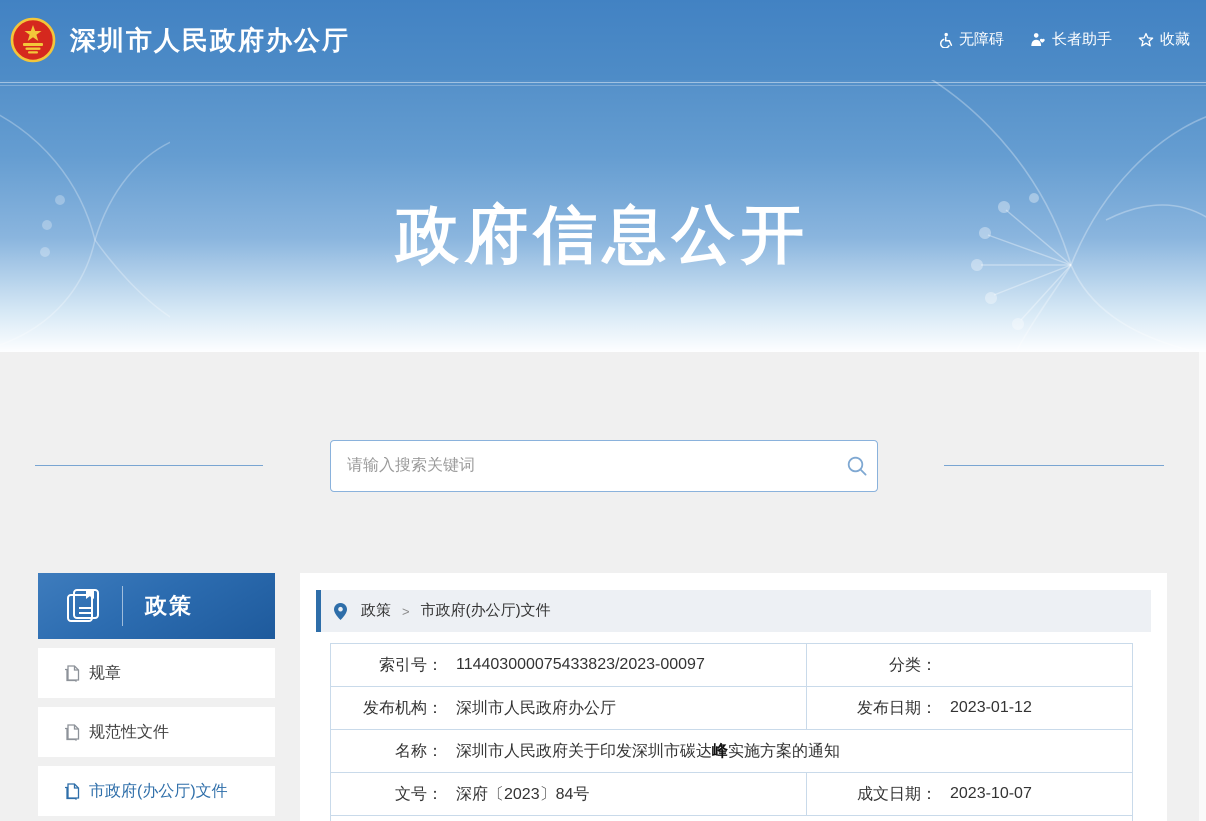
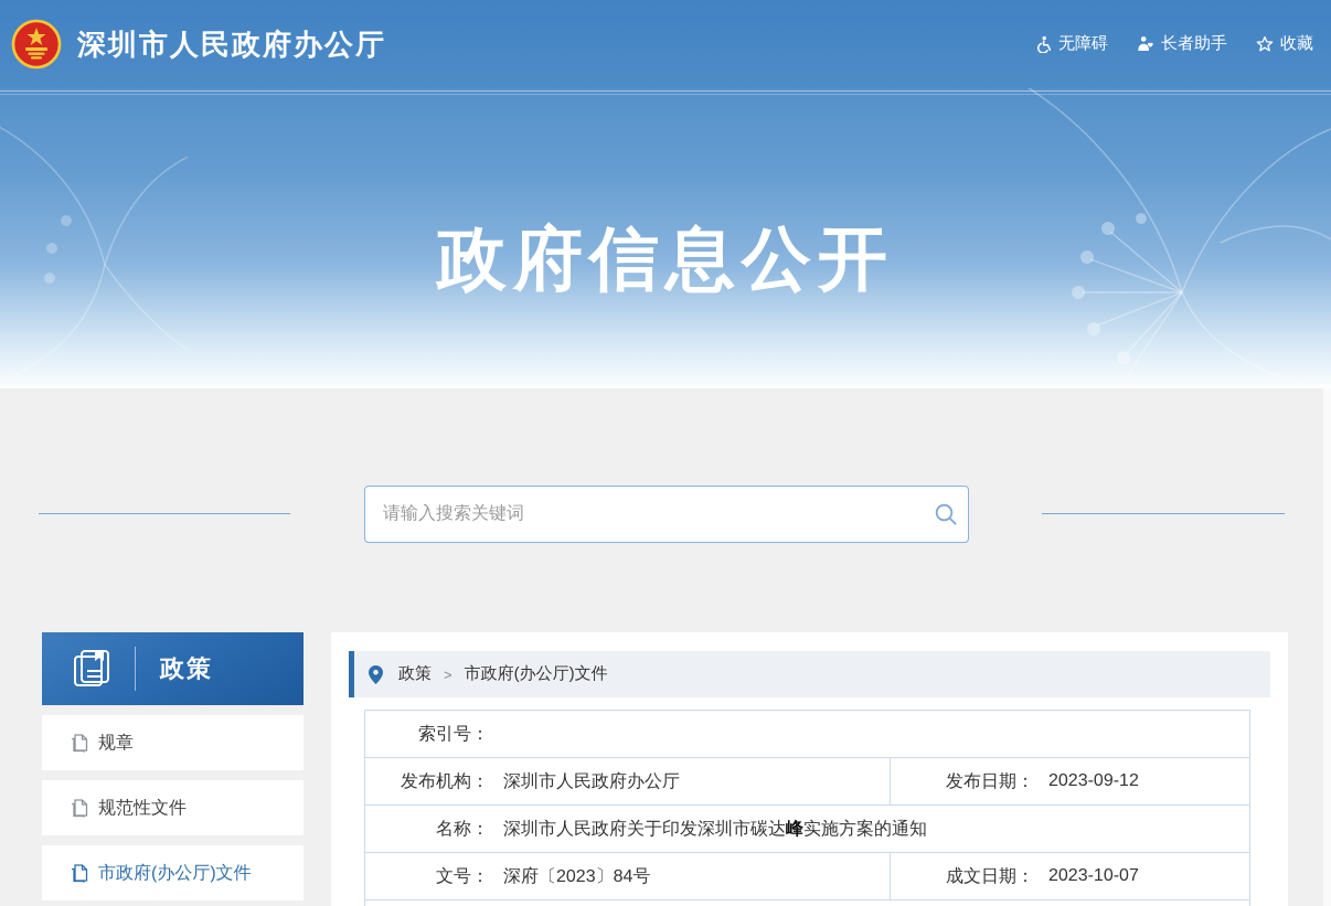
  深圳市人民政府办公厅
  无障碍
  长者助手
  收藏
  政府信息公开
  请输入搜索关键词
  政策
  规章
  规范性文件
  市政府(办公厅)文件
  政策
  >
  市政府(办公厅)文件
  索引号：
- 114403000075433823/2023-00097
- 分类：
  发布机构：
  深圳市人民政府办公厅
  发布日期：
- 2023-01-12
+ 2023-09-12
  名称：
  深圳市人民政府关于印发深圳市碳达峰实施方案的通知
  文号：
  深府〔2023〕84号
  成文日期：
  2023-10-07
